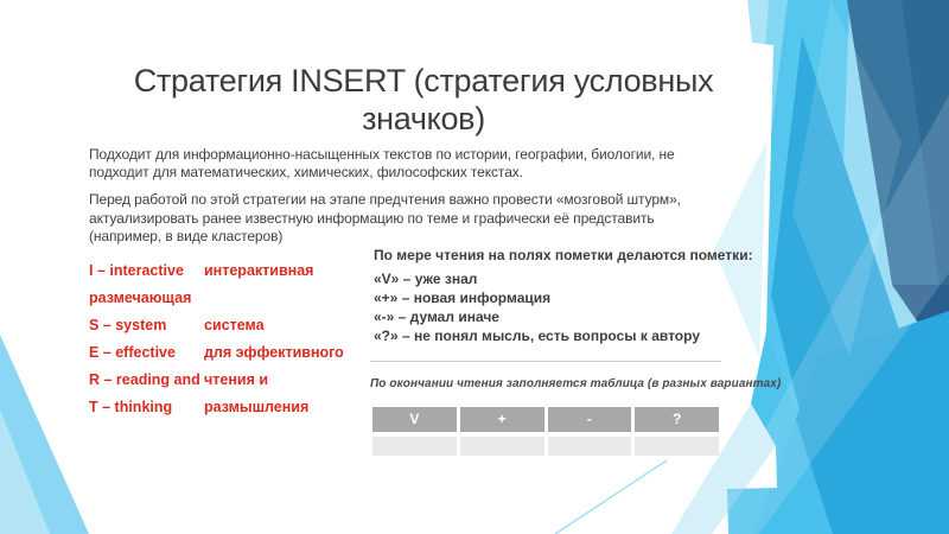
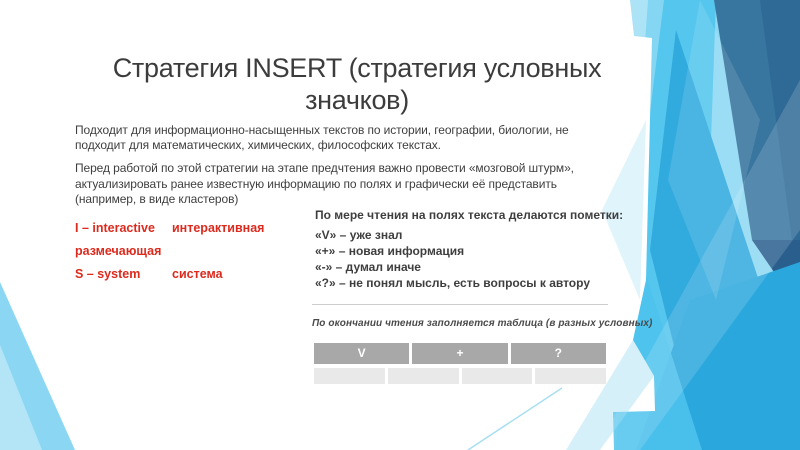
  Стратегия INSERT (стратегия условных
  значков)
  Подходит для информационно-насыщенных текстов по истории, географии, биологии, не подходит для математических, химических, философских текстах.
- Перед работой по этой стратегии на этапе предчтения важно провести «мозговой штурм», актуализировать ранее известную информацию по теме и графически её представить (например, в виде кластеров)
+ Перед работой по этой стратегии на этапе предчтения важно провести «мозговой штурм», актуализировать ранее известную информацию по полях и графически её представить (например, в виде кластеров)
  I – interactive
  интерактивная
  размечающая
  S – system
  система
- E – effective
- для эффективного
- R – reading and
- чтения и
- T – thinking
- размышления
- По мере чтения на полях пометки делаются пометки:
+ По мере чтения на полях текста делаются пометки:
  «V» – уже знал
  «+» – новая информация
  «-» – думал иначе
  «?» – не понял мысль, есть вопросы к автору
- По окончании чтения заполняется таблица (в разных вариантах)
+ По окончании чтения заполняется таблица (в разных условных)
  V
  +
- -
  ?
